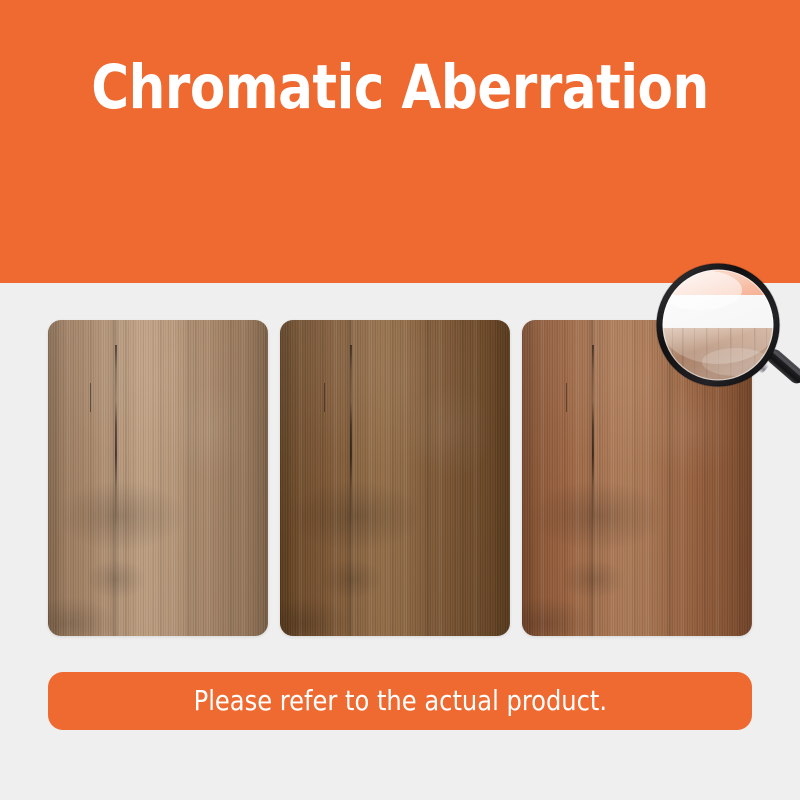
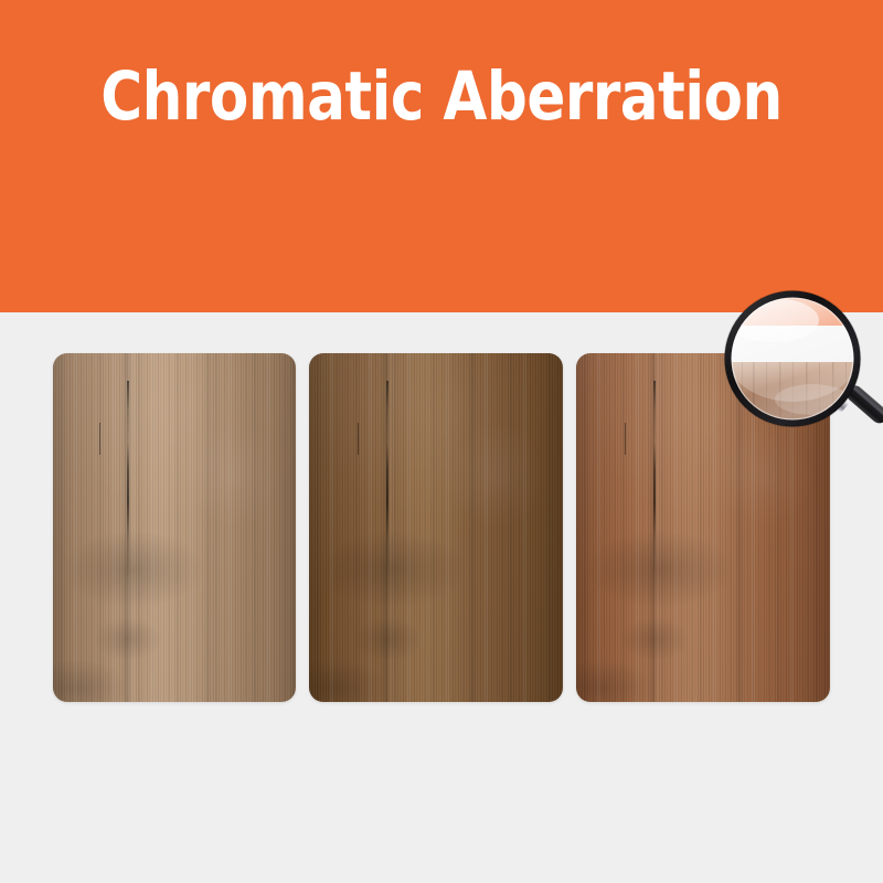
  Chromatic Aberration
- Please refer to the actual product.
